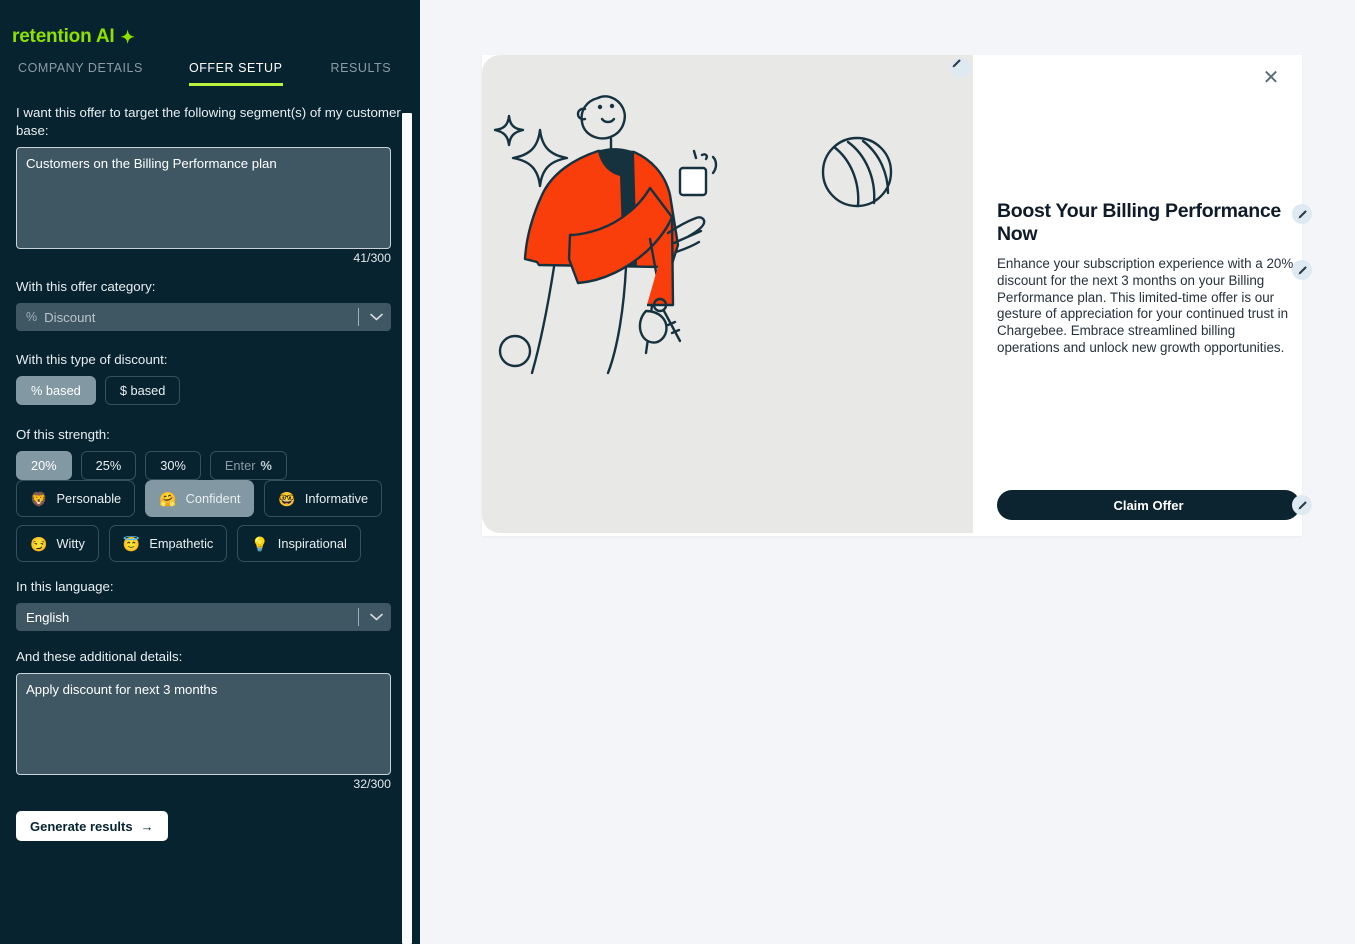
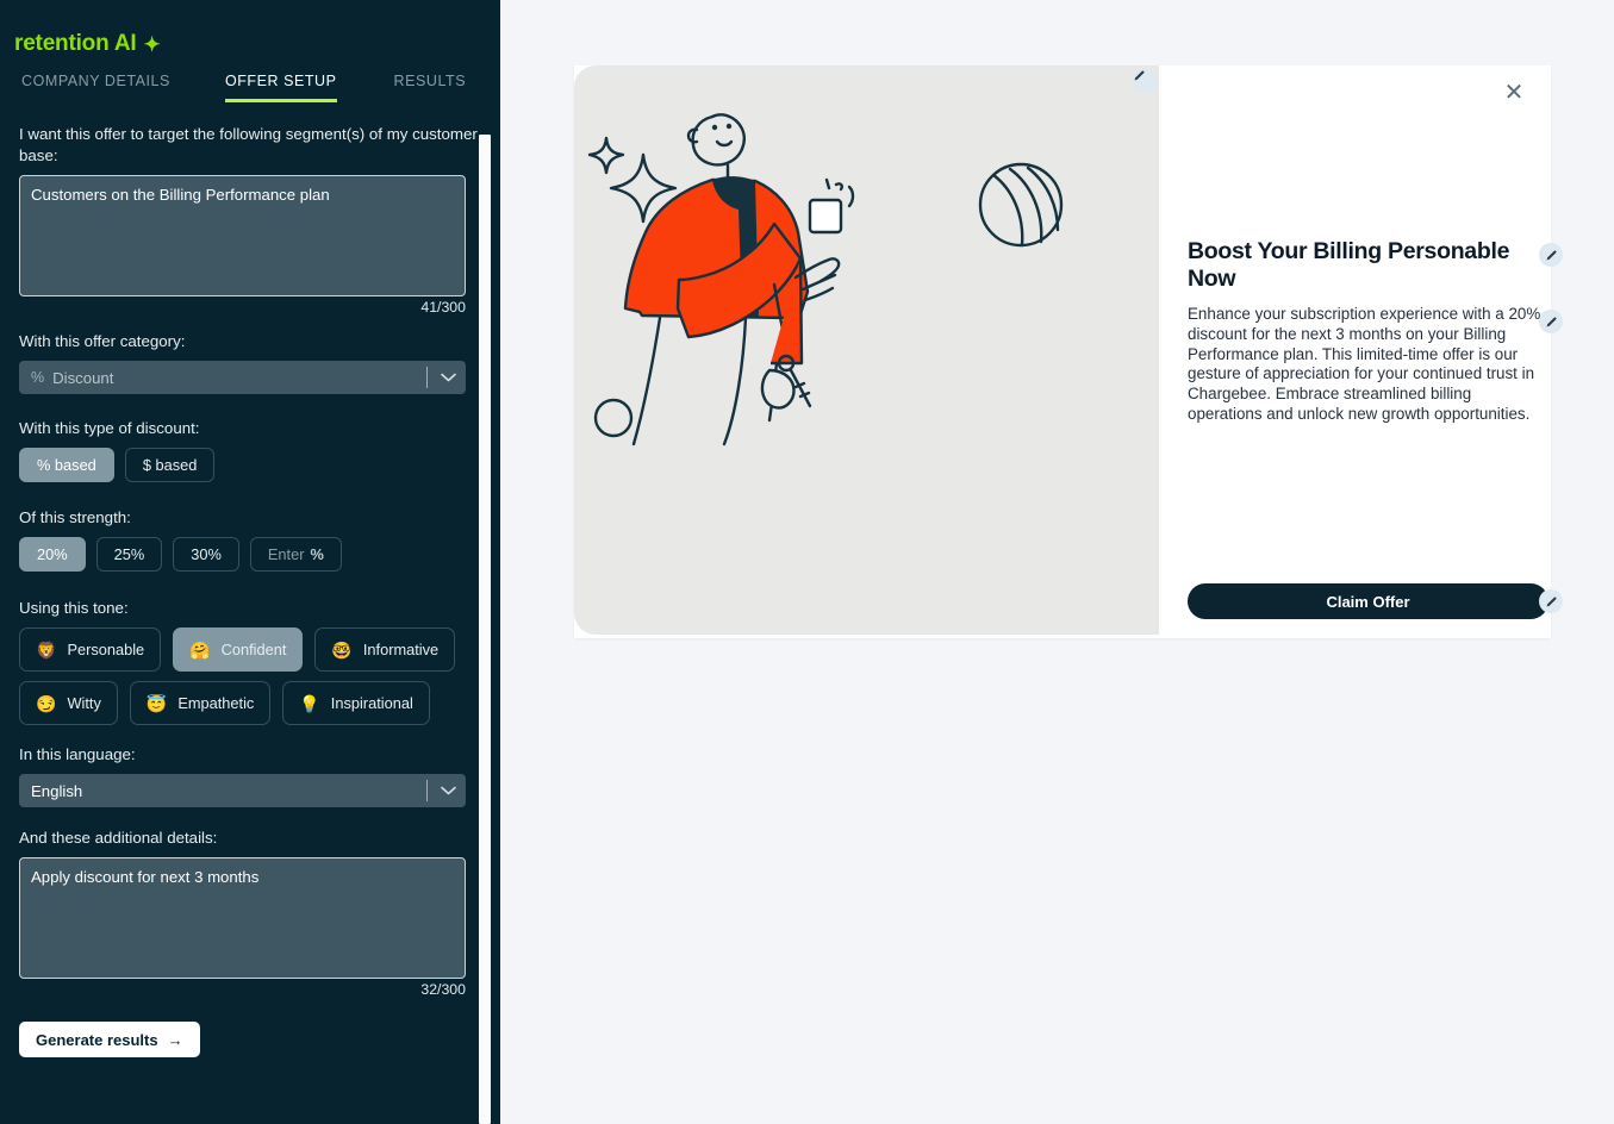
  retention AI
  ✦
  COMPANY DETAILS
  OFFER SETUP
  RESULTS
  I want this offer to target the following segment(s) of my customer base:
  Customers on the Billing Performance plan
  41/300
  With this offer category:
  %
  Discount
  With this type of discount:
  % based
  $ based
  Of this strength:
  20%
  25%
  30%
  Enter
  %
+ Using this tone:
  🦁
  Personable
  🤗
  Confident
  🤓
  Informative
  😏
  Witty
  😇
  Empathetic
  💡
  Inspirational
  In this language:
  English
  And these additional details:
  Apply discount for next 3 months
  32/300
  Generate results
  →
  ✕
- Boost Your Billing Performance Now
+ Boost Your Billing Personable Now
  Enhance your subscription experience with a 20% discount for the next 3 months on your Billing Performance plan. This limited-time offer is our gesture of appreciation for your continued trust in Chargebee. Embrace streamlined billing operations and unlock new growth opportunities.
  Claim Offer
